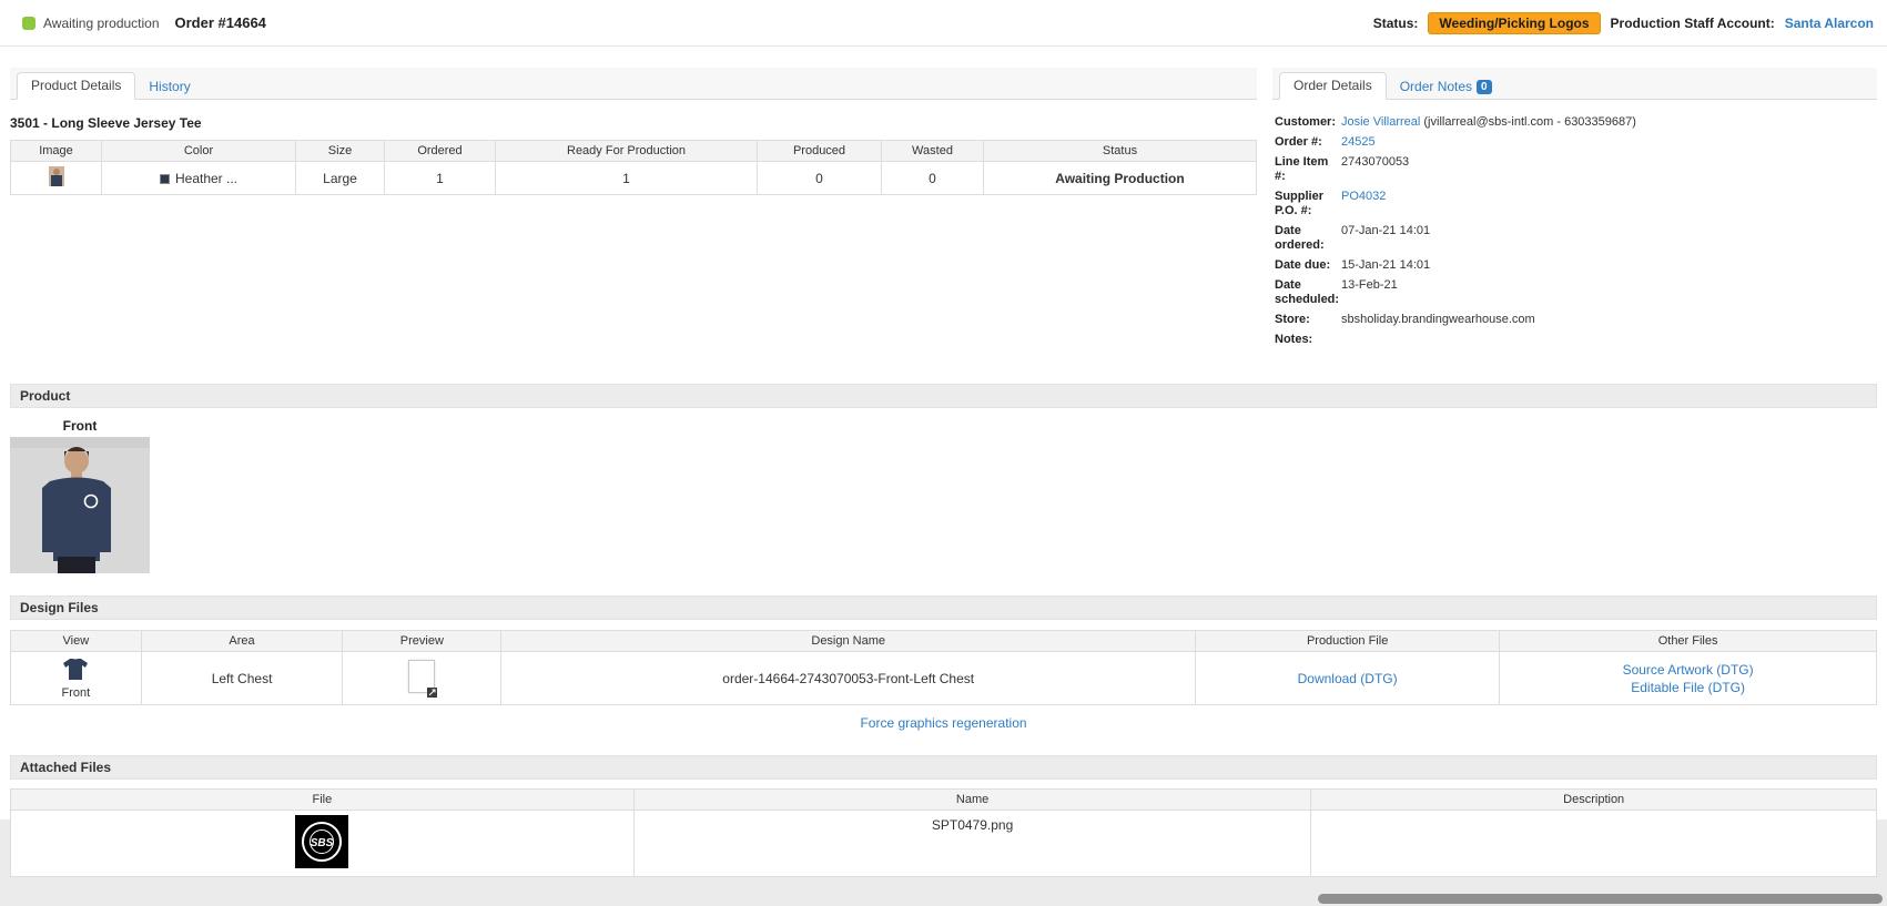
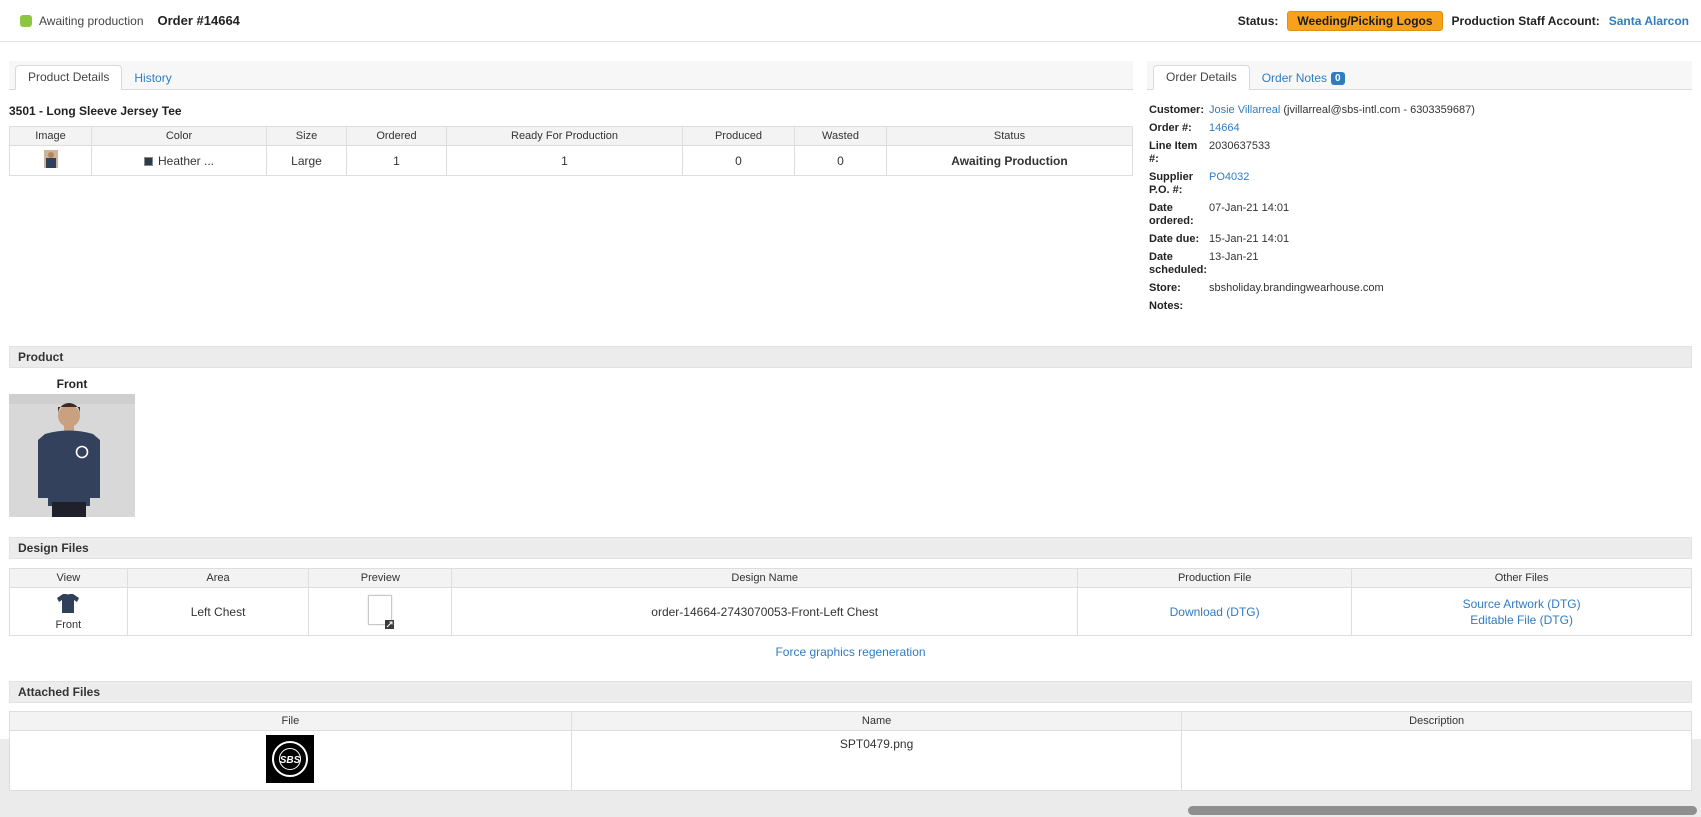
  Awaiting production
  Order #14664
  Status:
  Weeding/Picking Logos
  Production Staff Account:
  Santa Alarcon
  Product Details
  History
  3501 - Long Sleeve Jersey Tee
  Image	Color	Size	Ordered	Ready For Production	Produced	Wasted	Status
  	Heather ...	Large	1	1	0	0	Awaiting Production
  Order Details
  Order Notes 0
  Customer:
  Josie Villarreal (jvillarreal@sbs-intl.com - 6303359687)
  Order #:
- 24525
+ 14664
  Line Item #:
- 2743070053
+ 2030637533
  Supplier P.O. #:
  PO4032
  Date ordered:
  07-Jan-21 14:01
  Date due:
  15-Jan-21 14:01
  Date scheduled:
- 13-Feb-21
+ 13-Jan-21
  Store:
  sbsholiday.brandingwearhouse.com
  Notes:
  Product
  Front
  Design Files
  View	Area	Preview	Design Name	Production File	Other Files
  Front	Left Chest		order-14664-2743070053-Front-Left Chest	Download (DTG)	Source Artwork (DTG) Editable File (DTG)
  Force graphics regeneration
  Attached Files
  File	Name	Description
  SBS	SPT0479.png
